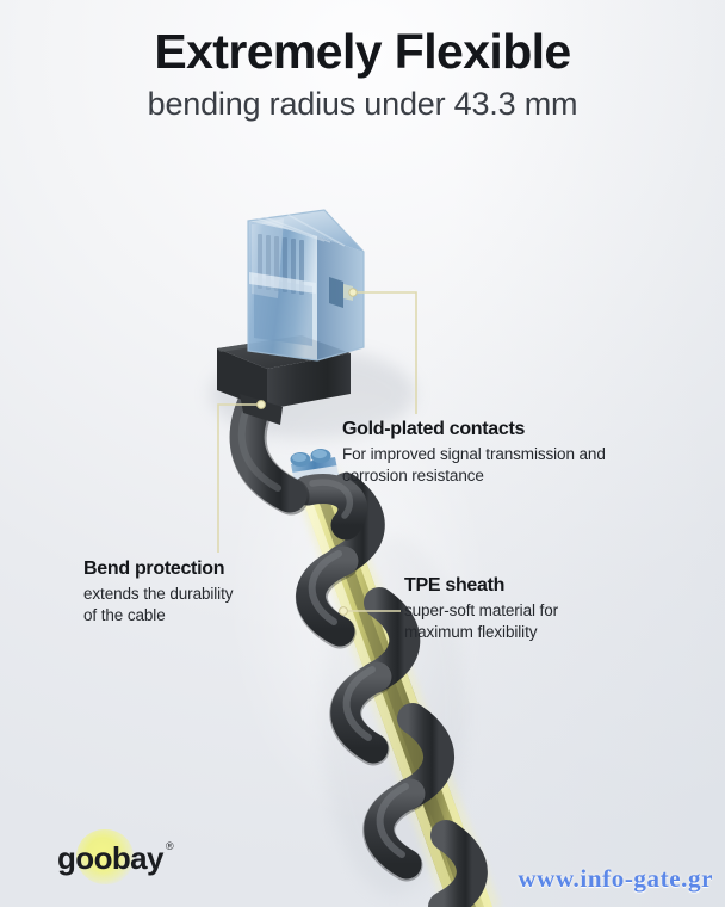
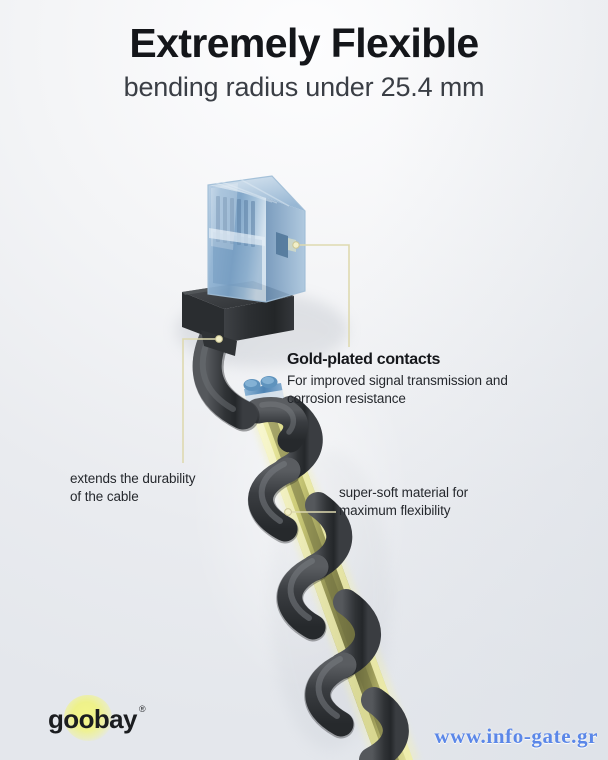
  Extremely Flexible
- bending radius under 43.3 mm
+ bending radius under 25.4 mm
  Gold-plated contacts
  For improved signal transmission and
  corrosion resistance
- Bend protection
  extends the durability
  of the cable
- TPE sheath
  super-soft material for
  maximum flexibility
  goobay
  ®
  www.info-gate.gr
